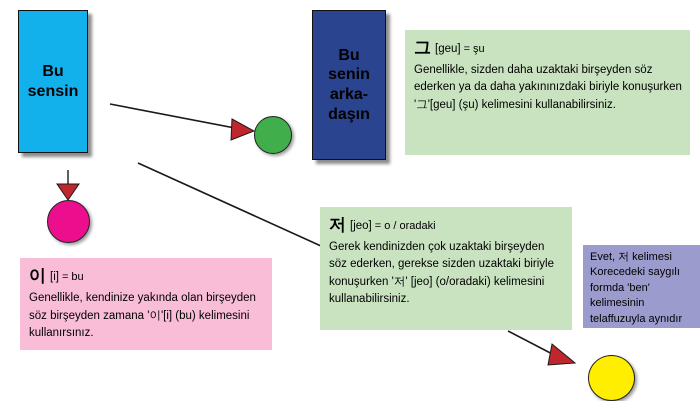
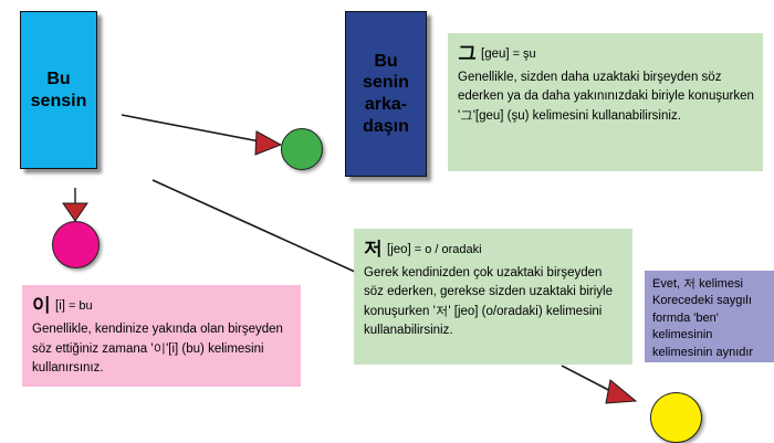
  Bu
  sensin
  Bu
  senin
  arka-
  daşın
  그 [geu] = şu
  Genellikle, sizden daha uzaktaki birşeyden söz ederken ya da daha yakınınızdaki biriyle konuşurken '그'[geu] (şu) kelimesini kullanabilirsiniz.
  저 [jeo] = o / oradaki
  Gerek kendinizden çok uzaktaki birşeyden söz ederken, gerekse sizden uzaktaki biriyle konuşurken '저' [jeo] (o/oradaki) kelimesini kullanabilirsiniz.
  이 [i] = bu
- Genellikle, kendinize yakında olan birşeyden söz birşeyden zamana '이'[i] (bu) kelimesini kullanırsınız.
+ Genellikle, kendinize yakında olan birşeyden söz ettiğiniz zamana '이'[i] (bu) kelimesini kullanırsınız.
- Evet, 저 kelimesi Korecedeki saygılı formda 'ben' kelimesinin telaffuzuyla aynıdır
+ Evet, 저 kelimesi Korecedeki saygılı formda 'ben' kelimesinin kelimesinin aynıdır
